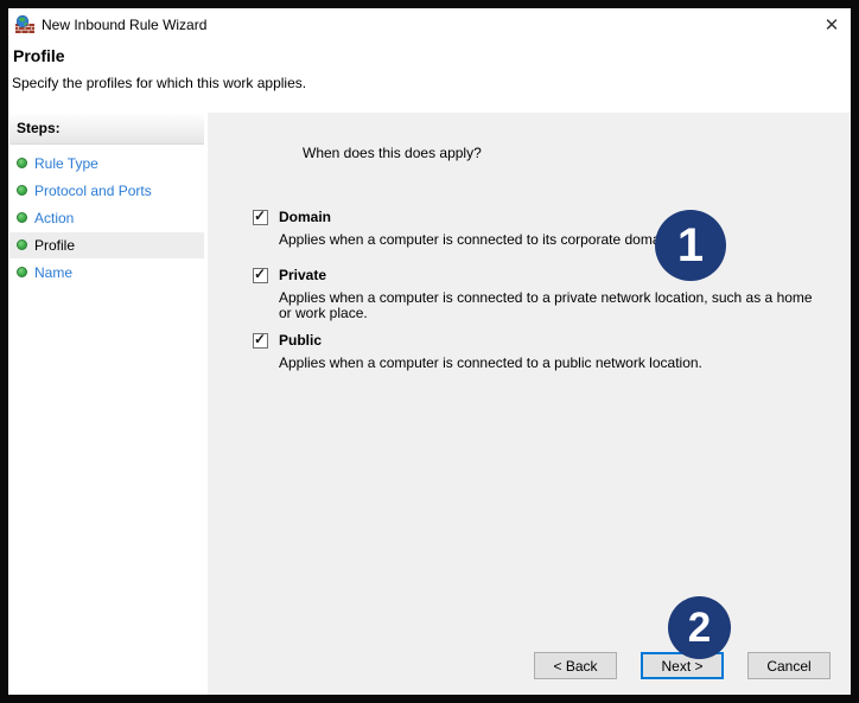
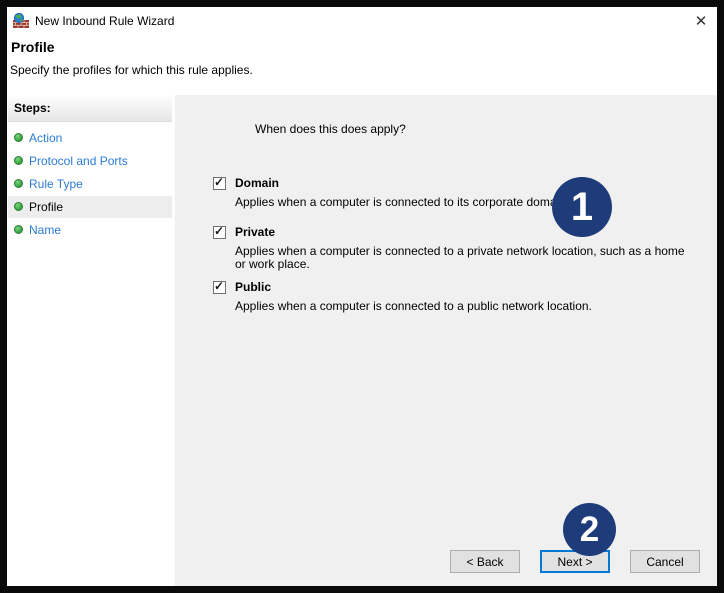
  New Inbound Rule Wizard
  ✕
  Profile
- Specify the profiles for which this work applies.
+ Specify the profiles for which this rule applies.
  Steps:
- Rule Type
+ Action
  Protocol and Ports
- Action
+ Rule Type
  Profile
  Name
  When does this does apply?
  ✓
  Domain
  Applies when a computer is connected to its corporate dom
  ✓
  Private
  Applies when a computer is connected to a private network location, such as a home or work place.
  ✓
  Public
  Applies when a computer is connected to a public network location.
  < Back
  Next >
  Cancel
  1
  2
